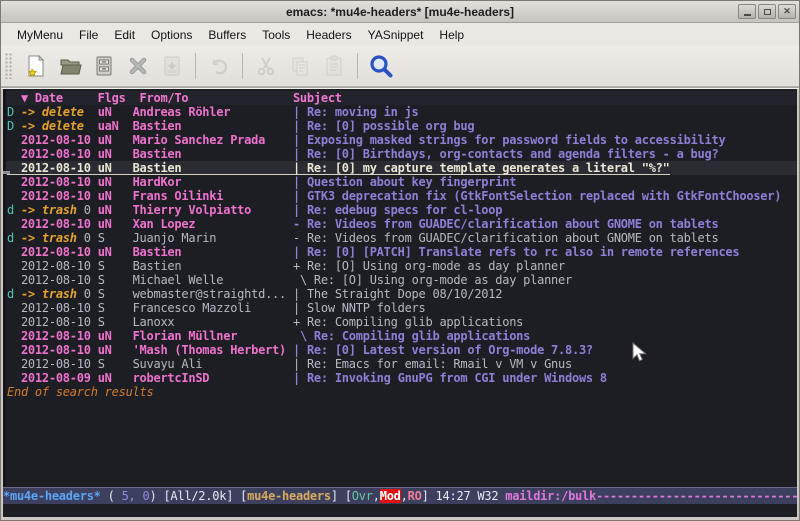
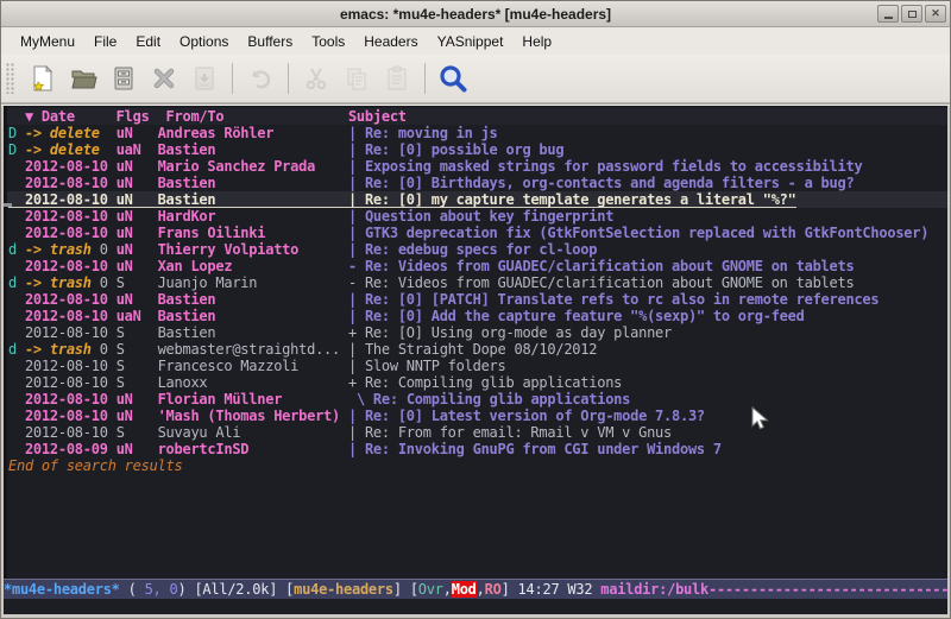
  emacs: *mu4e-headers* [mu4e-headers]
  ✕
  MyMenu
  File
  Edit
  Options
  Buffers
  Tools
  Headers
  YASnippet
  Help
  ▼ Date Flgs From/To Subject
  D -> delete uN Andreas Röhler | Re: moving in js
  D -> delete uaN Bastien | Re: [0] possible org bug
  2012-08-10 uN Mario Sanchez Prada | Exposing masked strings for password fields to accessibility
  2012-08-10 uN Bastien | Re: [0] Birthdays, org-contacts and agenda filters - a bug?
  2012-08-10 uN Bastien | Re: [0] my capture template generates a literal "%?"
  2012-08-10 uN HardKor | Question about key fingerprint
  2012-08-10 uN Frans Oilinki | GTK3 deprecation fix (GtkFontSelection replaced with GtkFontChooser)
  d -> trash 0 uN Thierry Volpiatto | Re: edebug specs for cl-loop
  2012-08-10 uN Xan Lopez - Re: Videos from GUADEC/clarification about GNOME on tablets
  d -> trash 0 S Juanjo Marin - Re: Videos from GUADEC/clarification about GNOME on tablets
  2012-08-10 uN Bastien | Re: [0] [PATCH] Translate refs to rc also in remote references
+ 2012-08-10 uaN Bastien | Re: [0] Add the capture feature "%(sexp)" to org-feed
  2012-08-10 S Bastien + Re: [O] Using org-mode as day planner
- 2012-08-10 S Michael Welle \ Re: [O] Using org-mode as day planner
  d -> trash 0 S webmaster@straightd... | The Straight Dope 08/10/2012
  2012-08-10 S Francesco Mazzoli | Slow NNTP folders
  2012-08-10 S Lanoxx + Re: Compiling glib applications
  2012-08-10 uN Florian Müllner \ Re: Compiling glib applications
  2012-08-10 uN 'Mash (Thomas Herbert) | Re: [0] Latest version of Org-mode 7.8.3?
- 2012-08-10 S Suvayu Ali | Re: Emacs for email: Rmail v VM v Gnus
+ 2012-08-10 S Suvayu Ali | Re: From for email: Rmail v VM v Gnus
- 2012-08-09 uN robertcInSD | Re: Invoking GnuPG from CGI under Windows 8
+ 2012-08-09 uN robertcInSD | Re: Invoking GnuPG from CGI under Windows 7
  End of search results
  *mu4e-headers* ( 5, 0) [All/2.0k] [mu4e-headers] [Ovr,Mod,RO] 14:27 W32 maildir:/bulk-----------------------------
